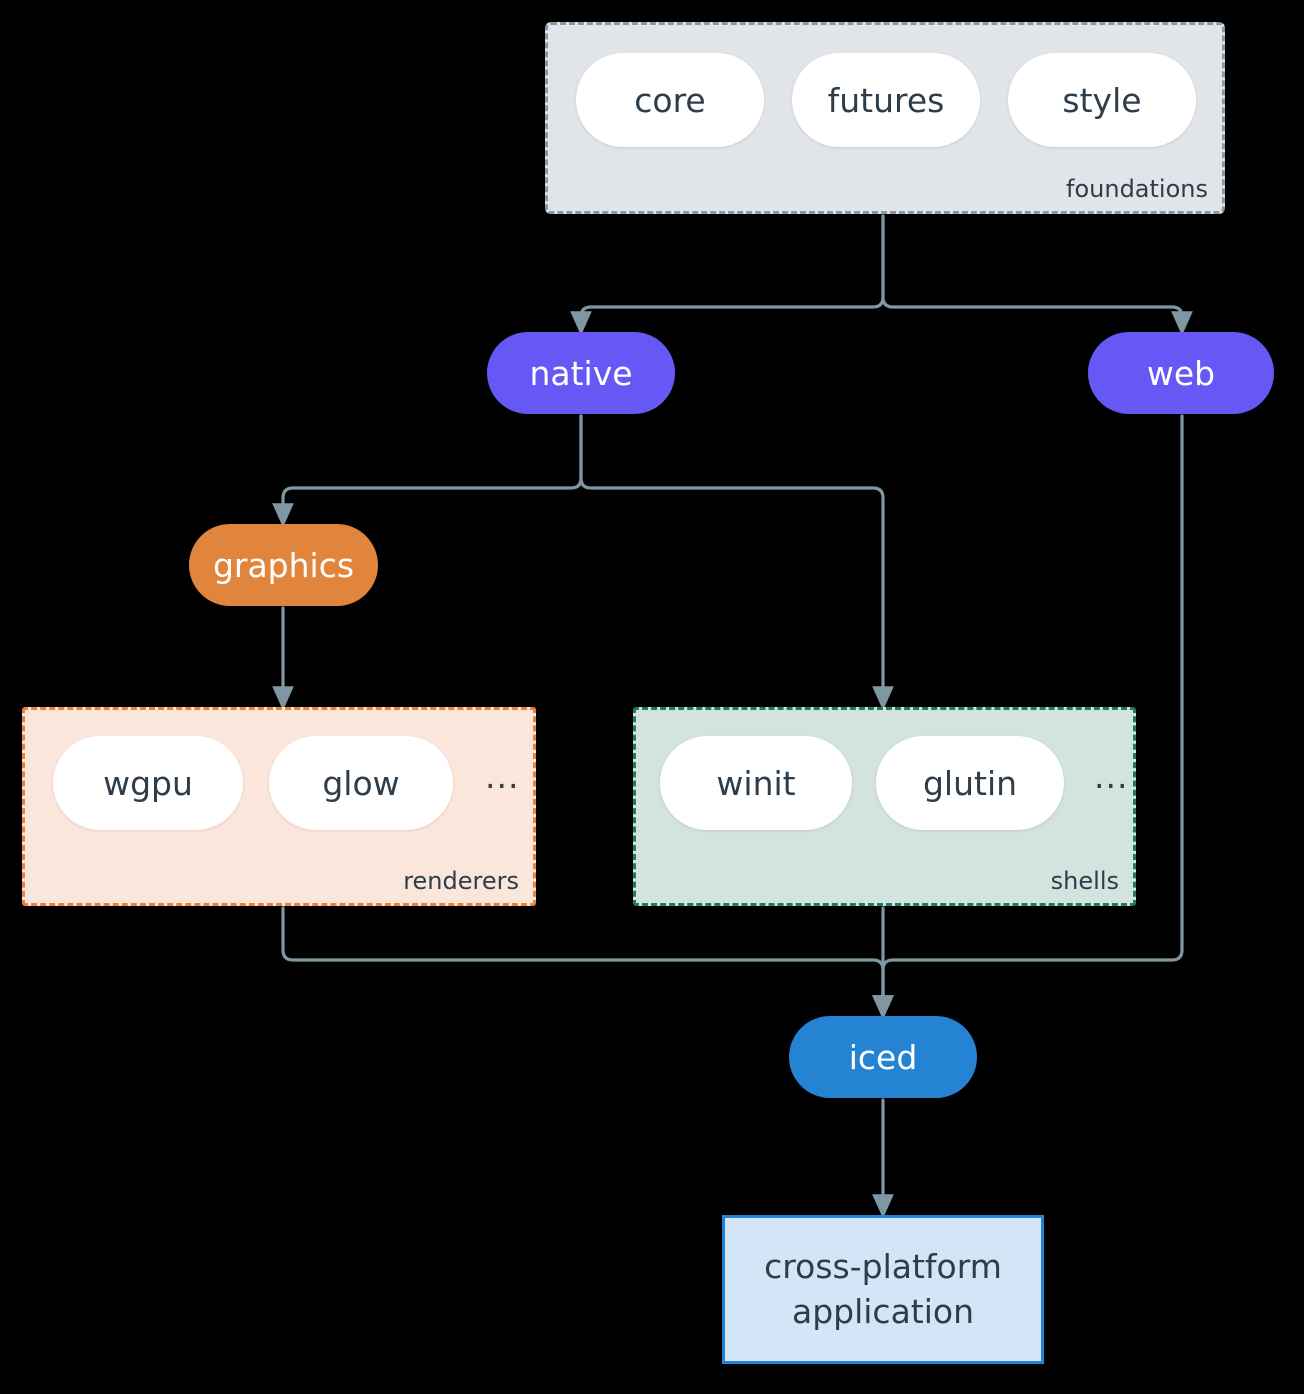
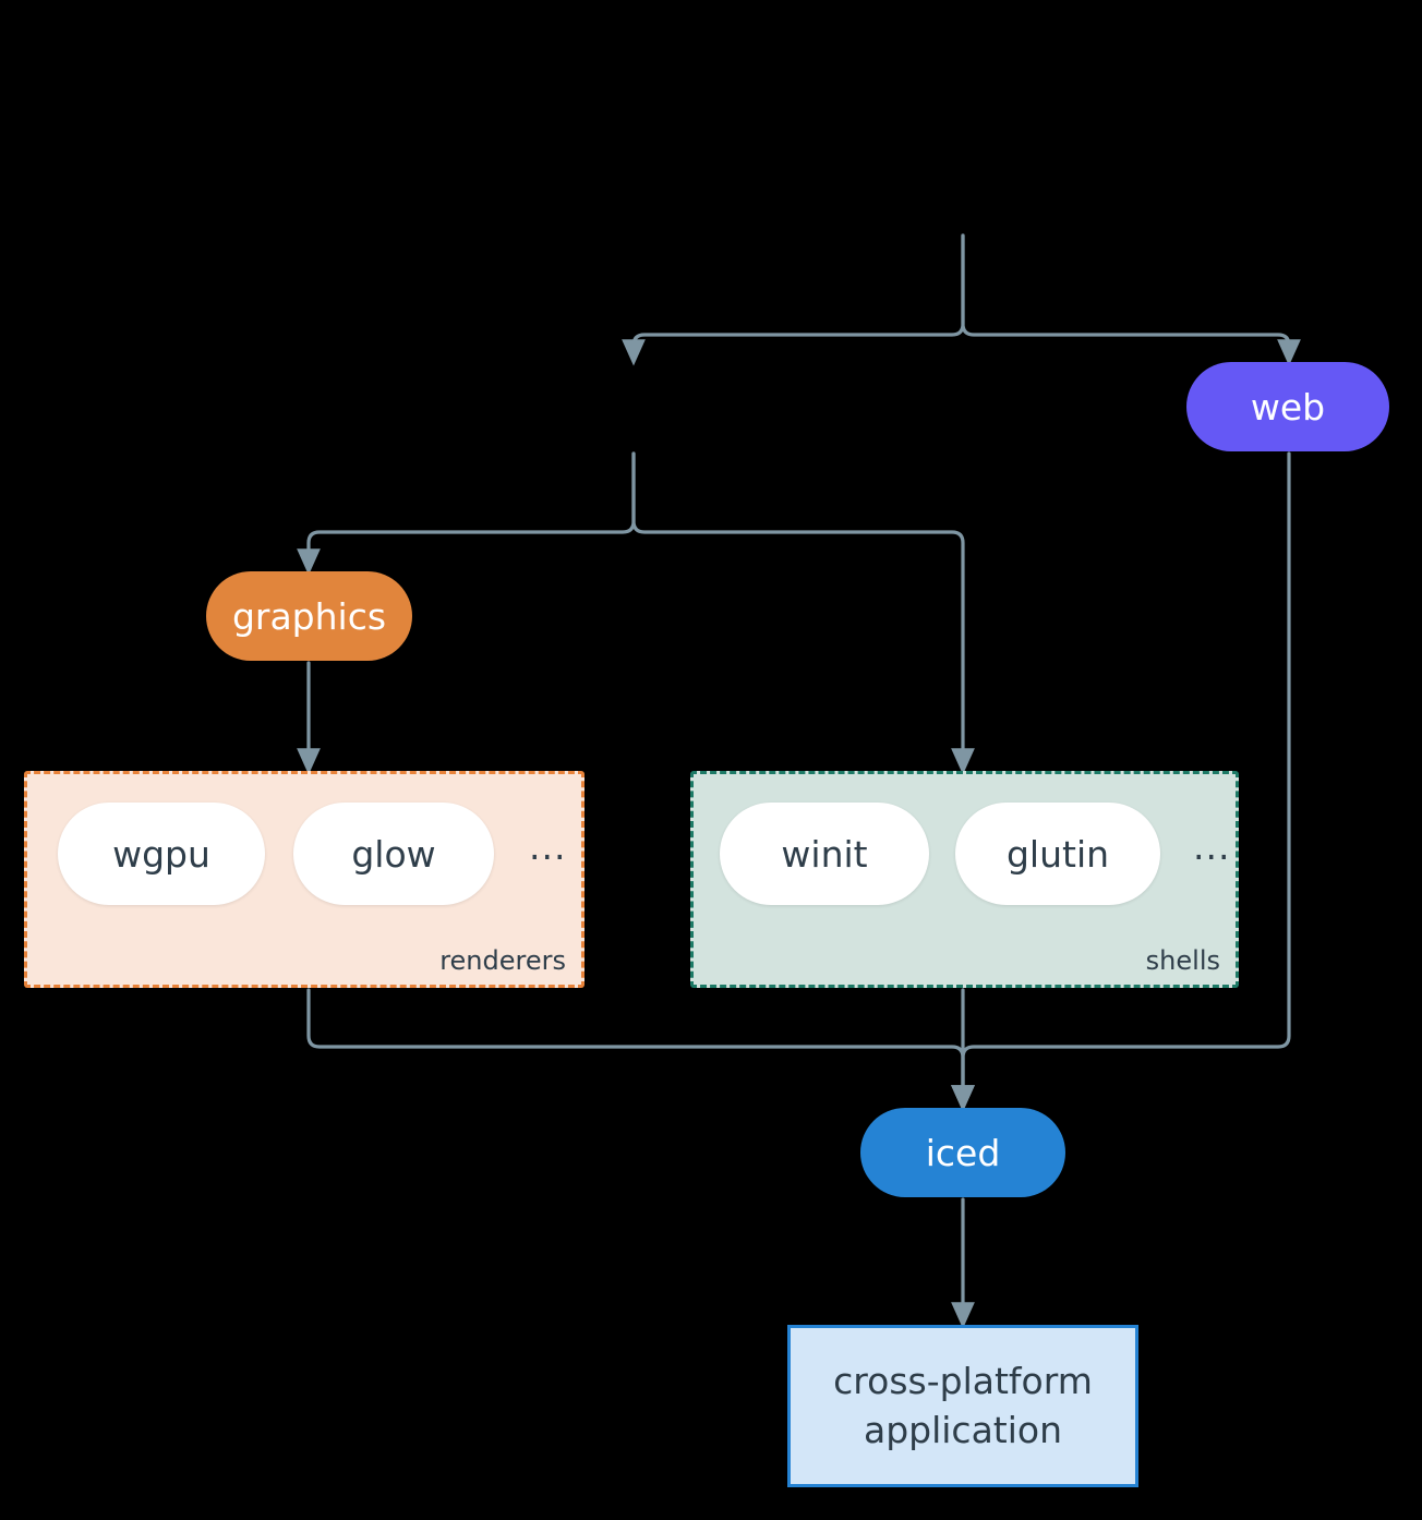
- core
- futures
- style
- foundations
- native
  web
  graphics
  wgpu
  glow
  ...
  renderers
  winit
  glutin
  ...
  shells
  iced
  cross-platform
  application
